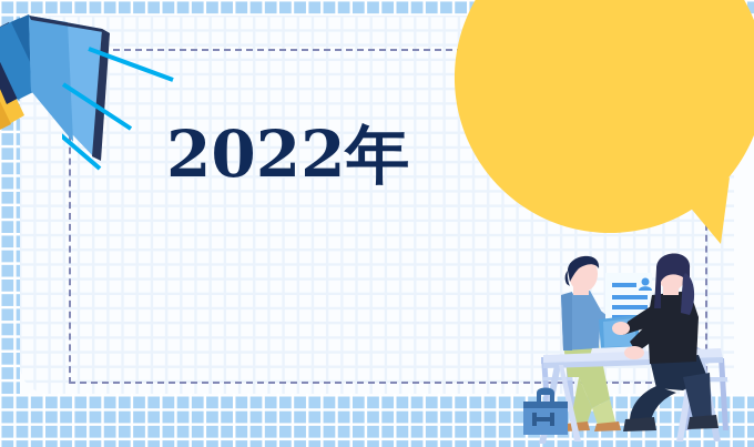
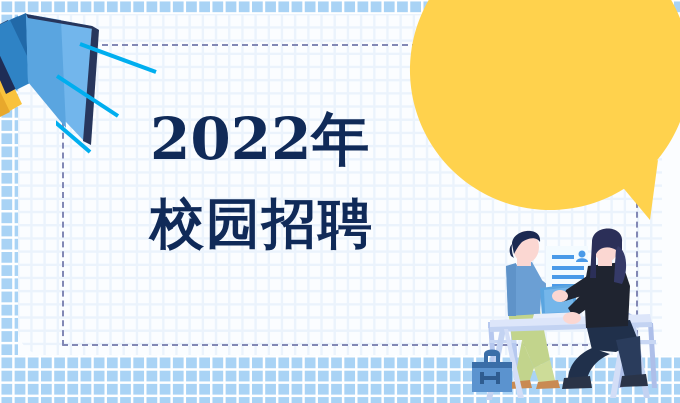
  2022年
+ 校园招聘
